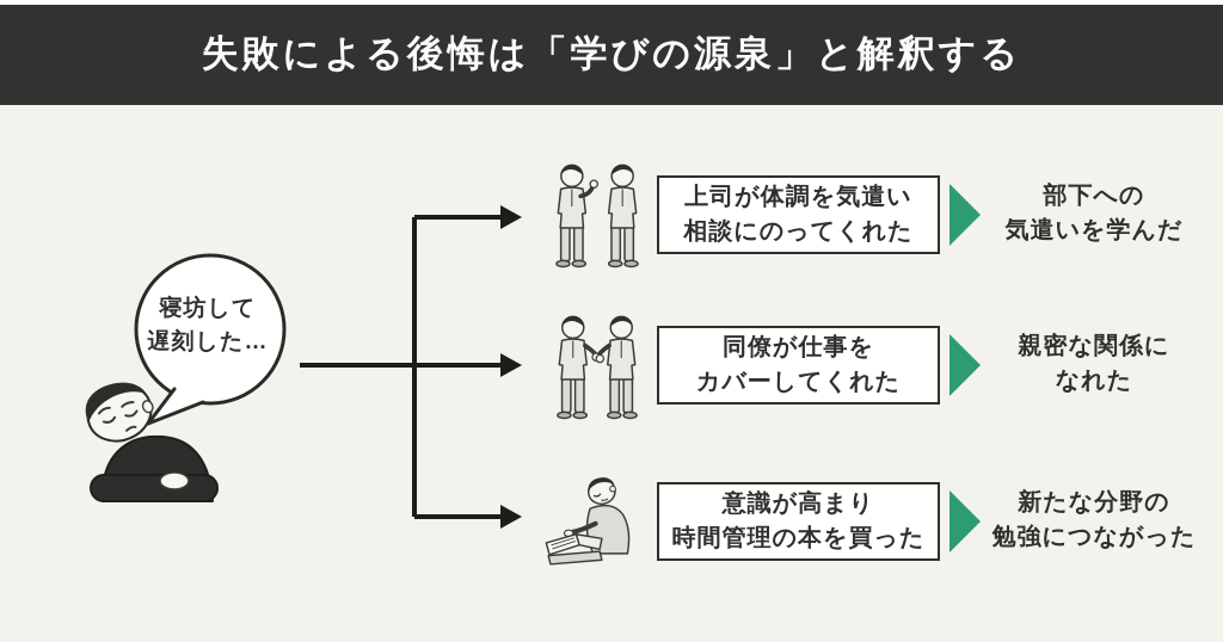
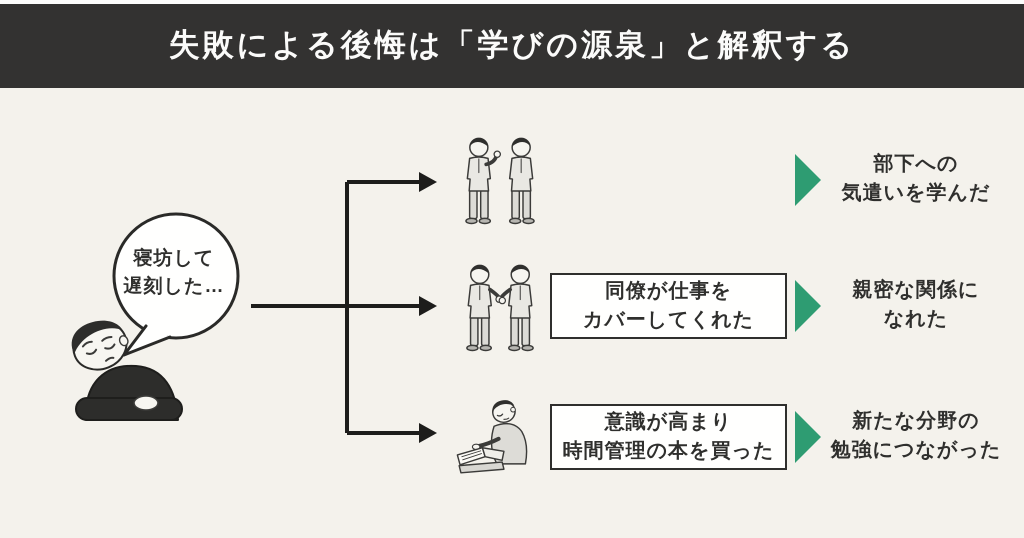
  失敗による後悔は「学びの源泉」と解釈する
  寝坊して
  遅刻した…
- 上司が体調を気遣い
- 相談にのってくれた
  部下への
  気遣いを学んだ
  同僚が仕事を
  カバーしてくれた
  親密な関係に
  なれた
  意識が高まり
  時間管理の本を買った
  新たな分野の
  勉強につながった
